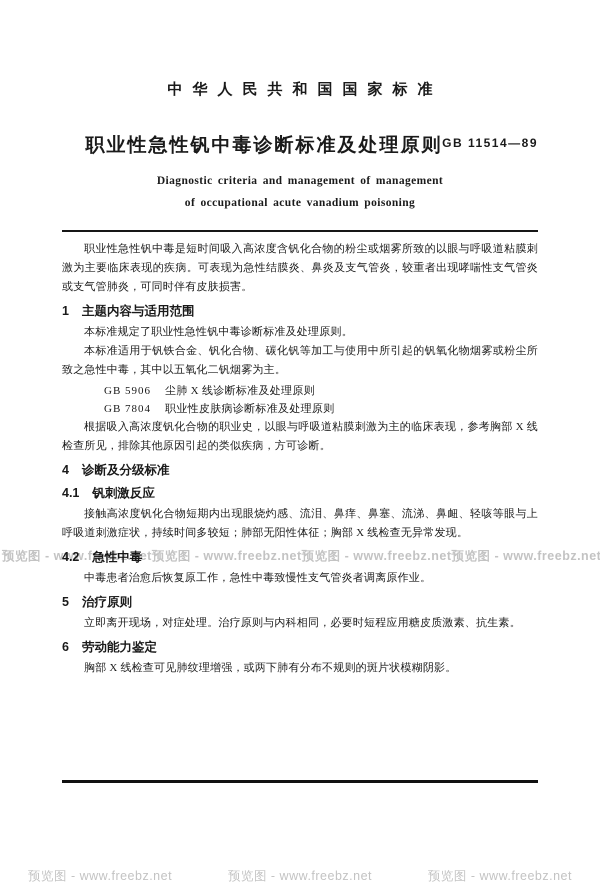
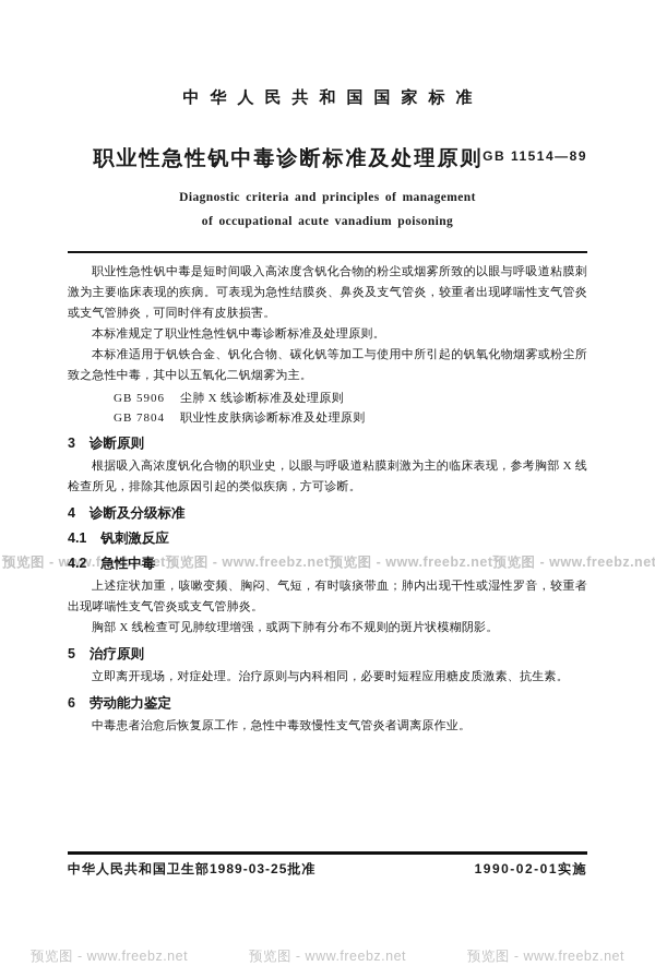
  中华人民共和国国家标准
  职业性急性钒中毒诊断标准及处理原则
  GB 11514—89
- Diagnostic criteria and management of management
+ Diagnostic criteria and principles of management
  of occupational acute vanadium poisoning
  职业性急性钒中毒是短时间吸入高浓度含钒化合物的粉尘或烟雾所致的以眼与呼吸道粘膜刺激为主要临床表现的疾病。可表现为急性结膜炎、鼻炎及支气管炎，较重者出现哮喘性支气管炎或支气管肺炎，可同时伴有皮肤损害。
- 1 主题内容与适用范围
  本标准规定了职业性急性钒中毒诊断标准及处理原则。
  本标准适用于钒铁合金、钒化合物、碳化钒等加工与使用中所引起的钒氧化物烟雾或粉尘所致之急性中毒，其中以五氧化二钒烟雾为主。
  GB 5906 尘肺 X 线诊断标准及处理原则
  GB 7804 职业性皮肤病诊断标准及处理原则
+ 3 诊断原则
  根据吸入高浓度钒化合物的职业史，以眼与呼吸道粘膜刺激为主的临床表现，参考胸部 X 线检查所见，排除其他原因引起的类似疾病，方可诊断。
  4 诊断及分级标准
  4.1 钒刺激反应
- 接触高浓度钒化合物短期内出现眼烧灼感、流泪、鼻痒、鼻塞、流涕、鼻衄、轻咳等眼与上呼吸道刺激症状，持续时间多较短；肺部无阳性体征；胸部 X 线检查无异常发现。
  4.2 急性中毒
  预览图 - www.freebz.net
  预览图 - www.freebz.net
  预览图 - www.freebz.net
  预览图 - www.freebz.net
+ 上述症状加重，咳嗽变频、胸闷、气短，有时咳痰带血；肺内出现干性或湿性罗音，较重者出现哮喘性支气管炎或支气管肺炎。
- 中毒患者治愈后恢复原工作，急性中毒致慢性支气管炎者调离原作业。
+ 胸部 X 线检查可见肺纹理增强，或两下肺有分布不规则的斑片状模糊阴影。
  5 治疗原则
  立即离开现场，对症处理。治疗原则与内科相同，必要时短程应用糖皮质激素、抗生素。
  6 劳动能力鉴定
- 胸部 X 线检查可见肺纹理增强，或两下肺有分布不规则的斑片状模糊阴影。
+ 中毒患者治愈后恢复原工作，急性中毒致慢性支气管炎者调离原作业。
+ 中华人民共和国卫生部1989-03-25批准
+ 1990-02-01实施
  预览图 - www.freebz.net
  预览图 - www.freebz.net
  预览图 - www.freebz.net
